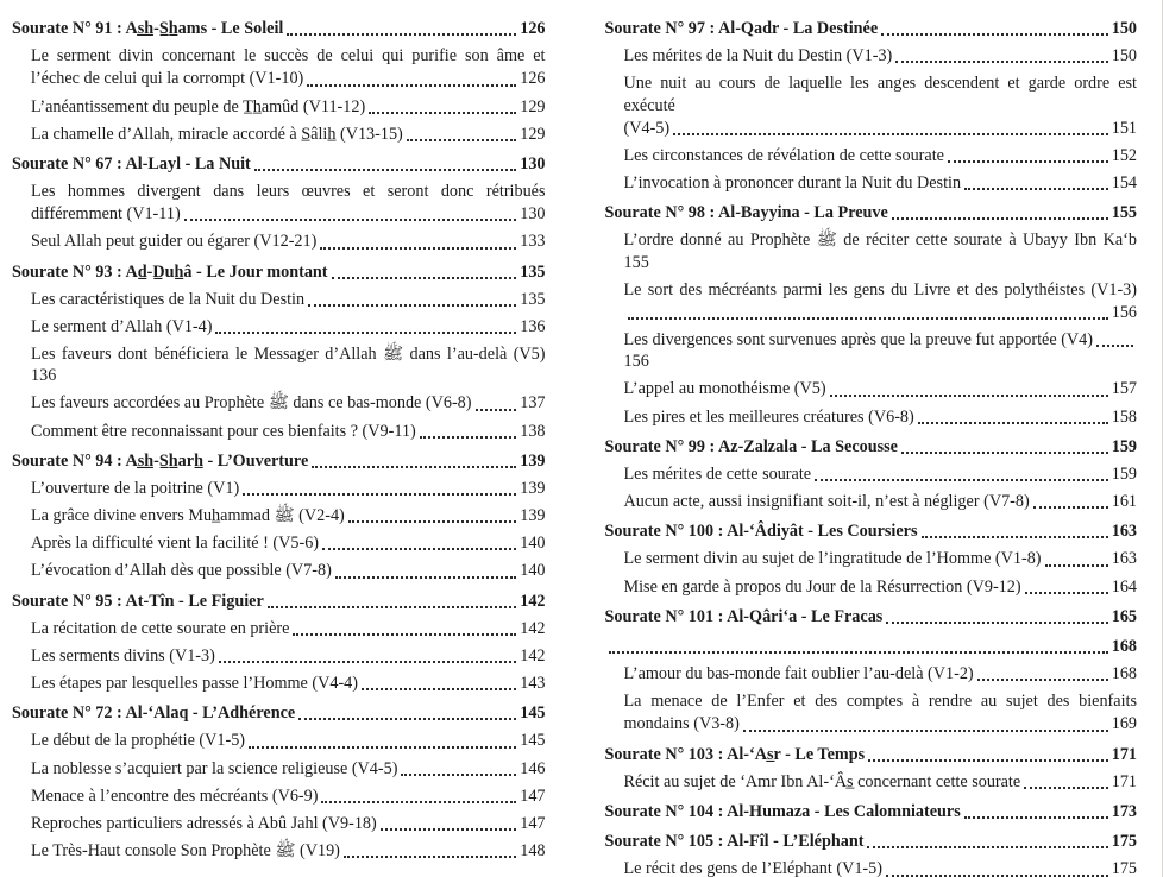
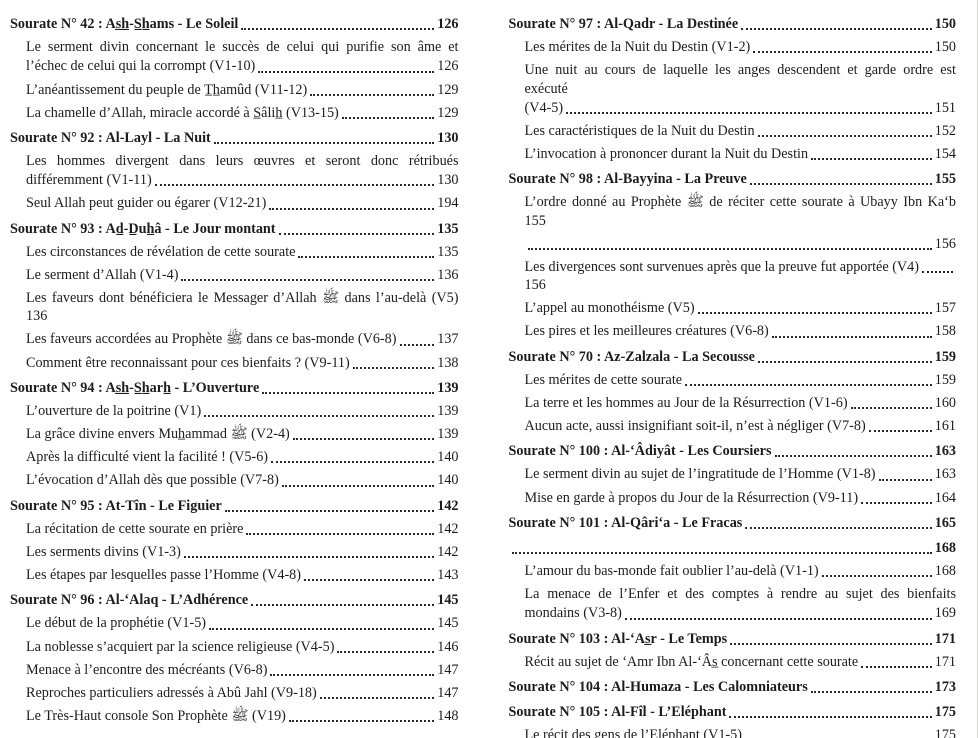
- Sourate N° 91 : As̲h̲-S̲h̲ams - Le Soleil
+ Sourate N° 42 : As̲h̲-S̲h̲ams - Le Soleil
  126
  Le serment divin concernant le succès de celui qui purifie son âme et
  l’échec de celui qui la corrompt (V1-10)
  126
  L’anéantissement du peuple de T̲h̲amûd (V11-12)
  129
  La chamelle d’Allah, miracle accordé à S̲âlih̲ (V13-15)
  129
- Sourate N° 67 : Al-Layl - La Nuit
+ Sourate N° 92 : Al-Layl - La Nuit
  130
  Les hommes divergent dans leurs œuvres et seront donc rétribués
  différemment (V1-11)
  130
  Seul Allah peut guider ou égarer (V12-21)
- 133
+ 194
  Sourate N° 93 : Ad̲-D̲uh̲â - Le Jour montant
  135
- Les caractéristiques de la Nuit du Destin
+ Les circonstances de révélation de cette sourate
  135
  Le serment d’Allah (V1-4)
  136
  Les faveurs dont bénéficiera le Messager d’Allah ﷺ dans l’au-delà (V5) 136
  Les faveurs accordées au Prophète ﷺ dans ce bas-monde (V6-8)
  137
  Comment être reconnaissant pour ces bienfaits ? (V9-11)
  138
  Sourate N° 94 : As̲h̲-S̲h̲arh̲ - L’Ouverture
  139
  L’ouverture de la poitrine (V1)
  139
  La grâce divine envers Muh̲ammad ﷺ (V2-4)
  139
  Après la difficulté vient la facilité ! (V5-6)
  140
  L’évocation d’Allah dès que possible (V7-8)
  140
  Sourate N° 95 : At-Tîn - Le Figuier
  142
  La récitation de cette sourate en prière
  142
  Les serments divins (V1-3)
  142
- Les étapes par lesquelles passe l’Homme (V4-4)
+ Les étapes par lesquelles passe l’Homme (V4-8)
  143
- Sourate N° 72 : Al-‘Alaq - L’Adhérence
+ Sourate N° 96 : Al-‘Alaq - L’Adhérence
  145
  Le début de la prophétie (V1-5)
  145
  La noblesse s’acquiert par la science religieuse (V4-5)
  146
- Menace à l’encontre des mécréants (V6-9)
+ Menace à l’encontre des mécréants (V6-8)
  147
  Reproches particuliers adressés à Abû Jahl (V9-18)
  147
  Le Très-Haut console Son Prophète ﷺ (V19)
  148
  Sourate N° 97 : Al-Qadr - La Destinée
  150
- Les mérites de la Nuit du Destin (V1-3)
+ Les mérites de la Nuit du Destin (V1-2)
  150
  Une nuit au cours de laquelle les anges descendent et garde ordre est exécuté
  (V4-5)
  151
- Les circonstances de révélation de cette sourate
+ Les caractéristiques de la Nuit du Destin
  152
  L’invocation à prononcer durant la Nuit du Destin
  154
  Sourate N° 98 : Al-Bayyina - La Preuve
  155
  L’ordre donné au Prophète ﷺ de réciter cette sourate à Ubayy Ibn Ka‘b 155
- Le sort des mécréants parmi les gens du Livre et des polythéistes (V1-3)
  156
  Les divergences sont survenues après que la preuve fut apportée (V4)
  156
  L’appel au monothéisme (V5)
  157
  Les pires et les meilleures créatures (V6-8)
  158
- Sourate N° 99 : Az-Zalzala - La Secousse
+ Sourate N° 70 : Az-Zalzala - La Secousse
  159
  Les mérites de cette sourate
  159
+ La terre et les hommes au Jour de la Résurrection (V1-6)
+ 160
  Aucun acte, aussi insignifiant soit-il, n’est à négliger (V7-8)
  161
  Sourate N° 100 : Al-‘Âdiyât - Les Coursiers
  163
  Le serment divin au sujet de l’ingratitude de l’Homme (V1-8)
  163
- Mise en garde à propos du Jour de la Résurrection (V9-12)
+ Mise en garde à propos du Jour de la Résurrection (V9-11)
  164
  Sourate N° 101 : Al-Qâri‘a - Le Fracas
  165
  168
- L’amour du bas-monde fait oublier l’au-delà (V1-2)
+ L’amour du bas-monde fait oublier l’au-delà (V1-1)
  168
  La menace de l’Enfer et des comptes à rendre au sujet des bienfaits
  mondains (V3-8)
  169
  Sourate N° 103 : Al-‘As̲r - Le Temps
  171
  Récit au sujet de ‘Amr Ibn Al-‘Âs̲ concernant cette sourate
  171
  Sourate N° 104 : Al-Humaza - Les Calomniateurs
  173
  Sourate N° 105 : Al-Fîl - L’Eléphant
  175
  Le récit des gens de l’Eléphant (V1-5)
  175
